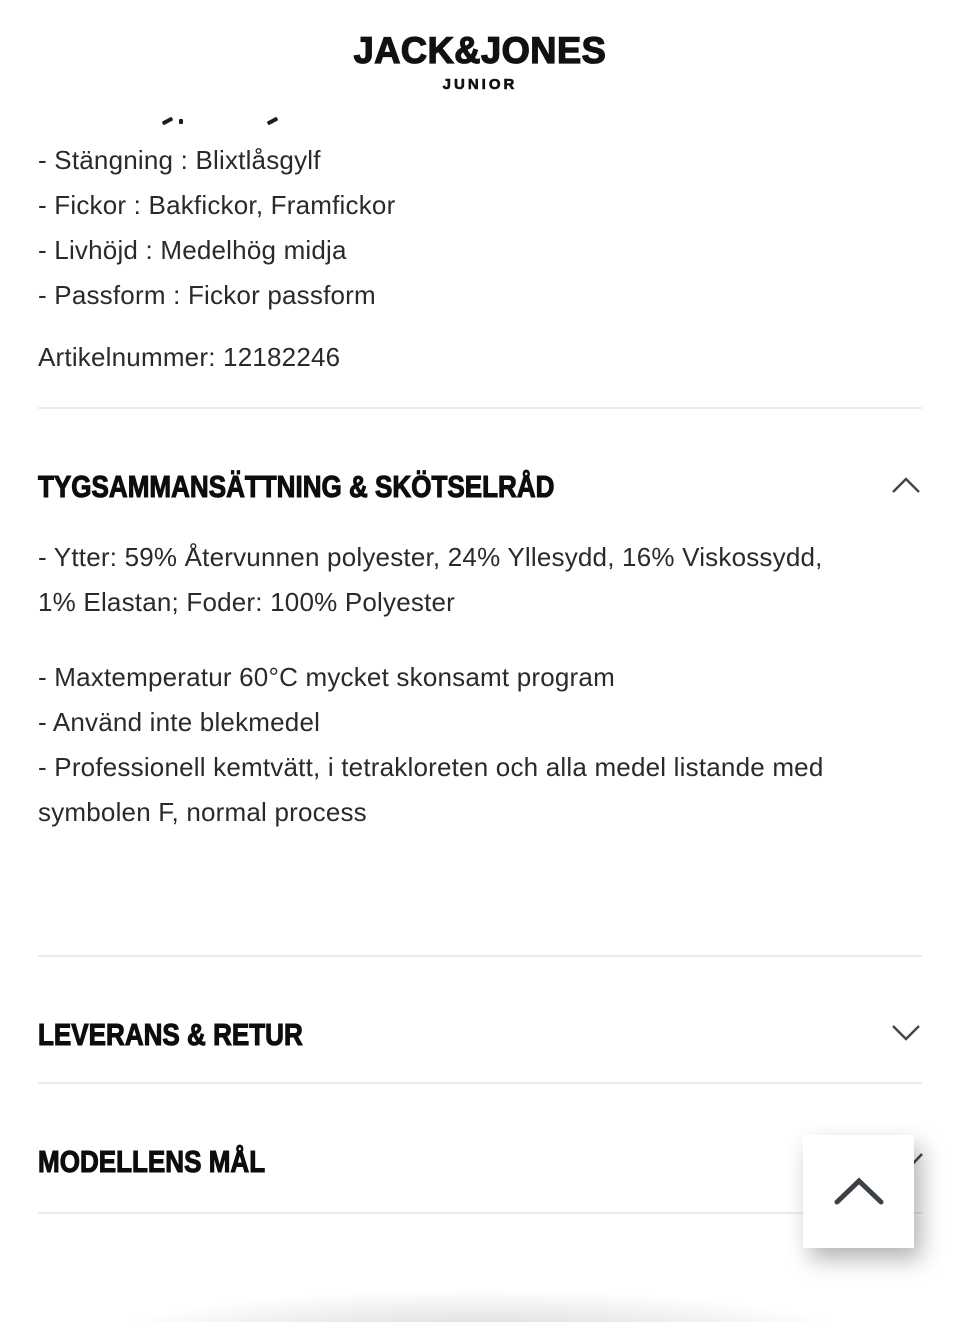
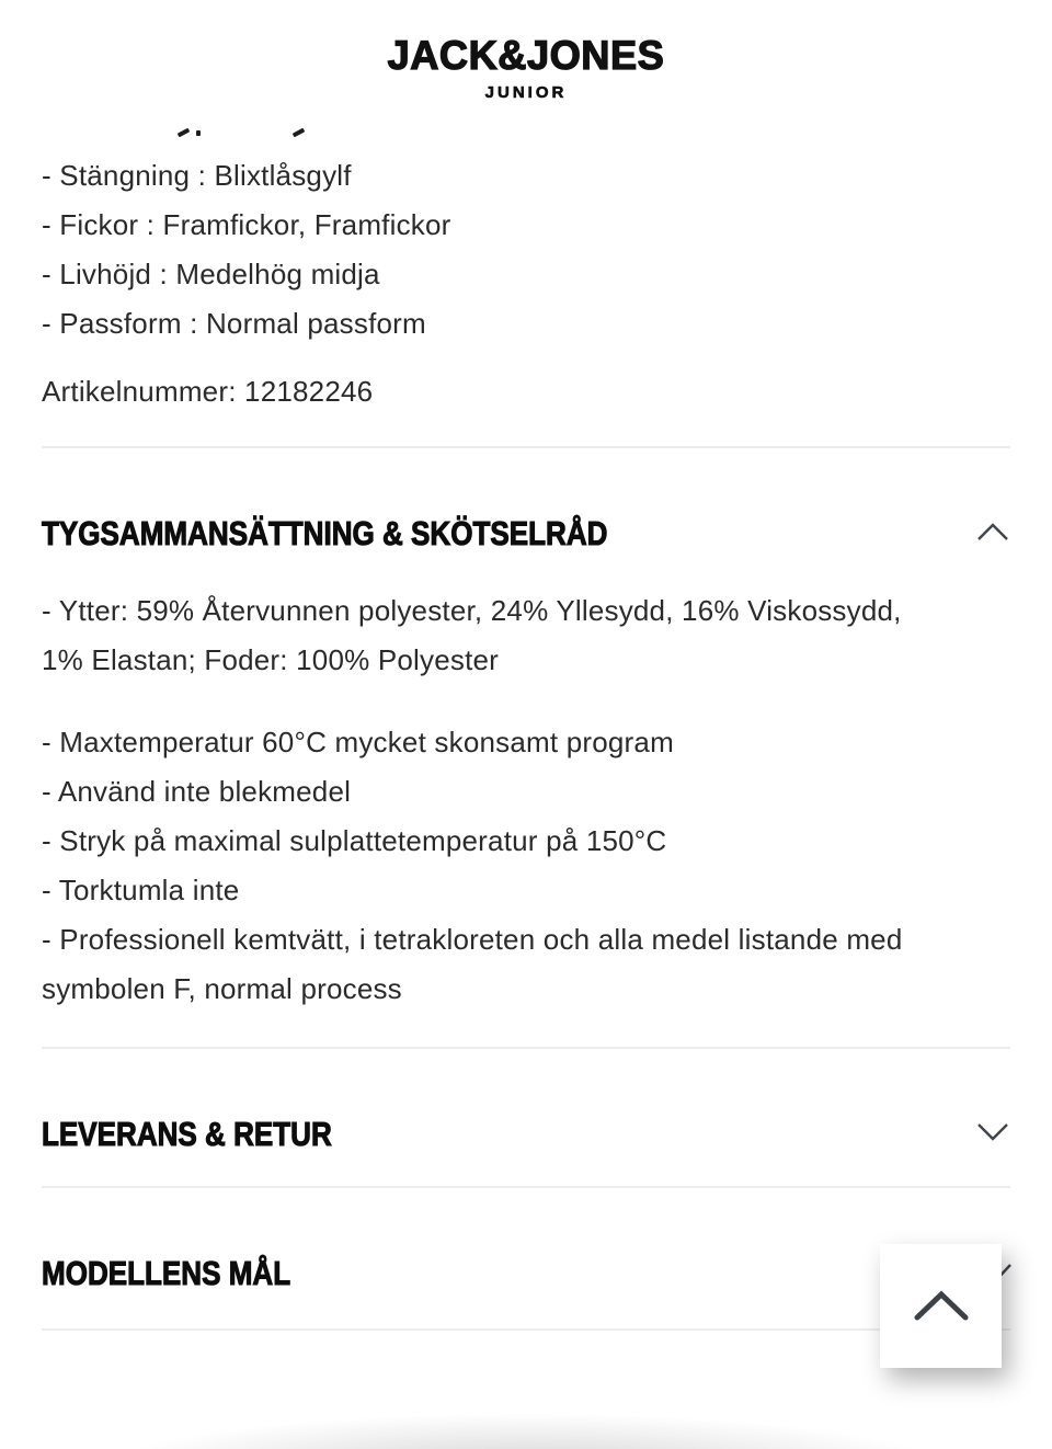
  JACK&JONES
  JUNIOR
  - Stängning : Blixtlåsgylf
- - Fickor : Bakfickor, Framfickor
+ - Fickor : Framfickor, Framfickor
  - Livhöjd : Medelhög midja
- - Passform : Fickor passform
+ - Passform : Normal passform
  Artikelnummer: 12182246
  TYGSAMMANSÄTTNING & SKÖTSELRÅD
  - Ytter: 59% Återvunnen polyester, 24% Yllesydd, 16% Viskossydd,
  1% Elastan; Foder: 100% Polyester
  - Maxtemperatur 60°C mycket skonsamt program
  - Använd inte blekmedel
+ - Stryk på maximal sulplattetemperatur på 150°C
+ - Torktumla inte
  - Professionell kemtvätt, i tetrakloreten och alla medel listande med
  symbolen F, normal process
  LEVERANS & RETUR
  MODELLENS MÅL
